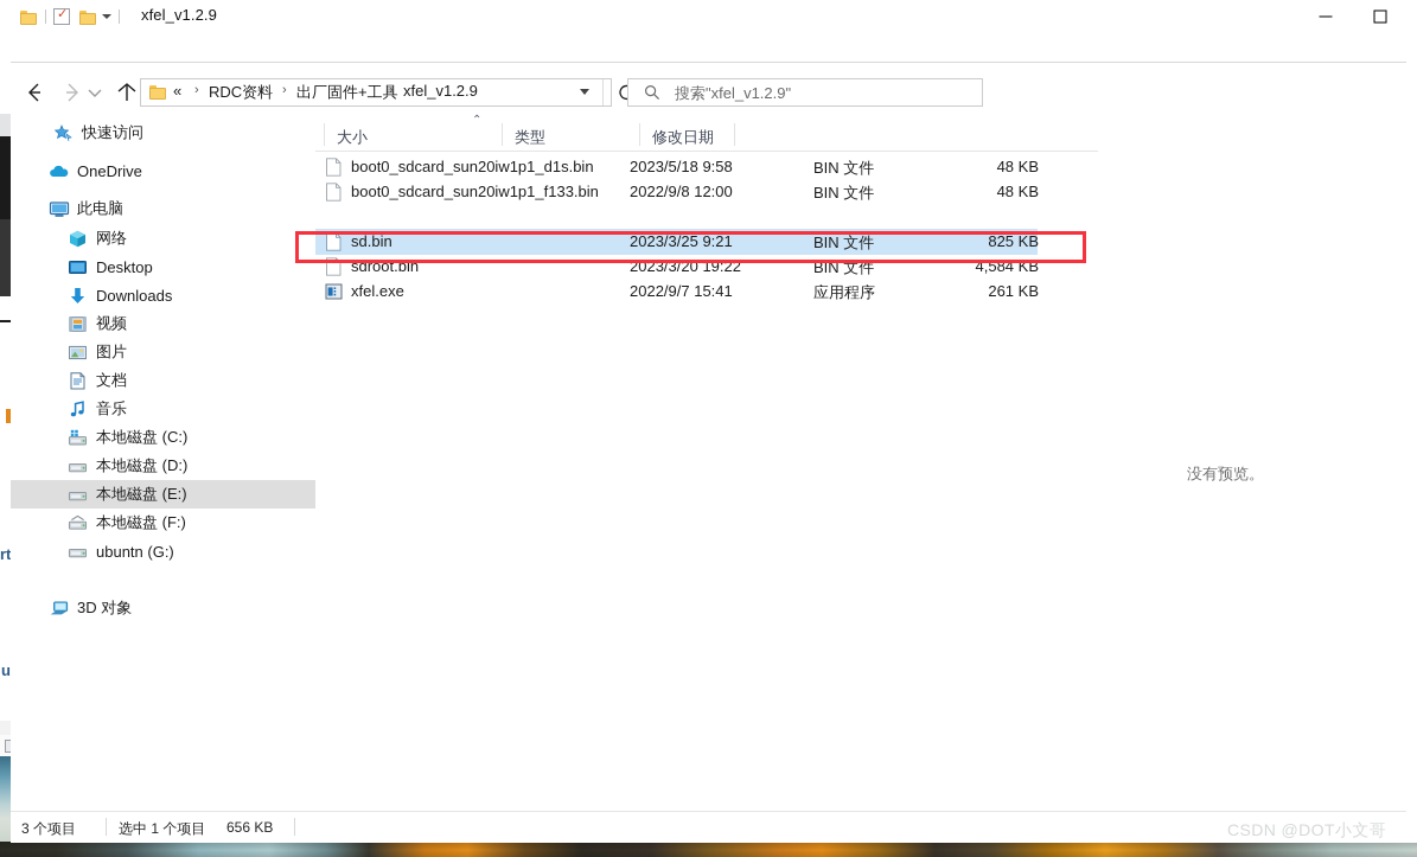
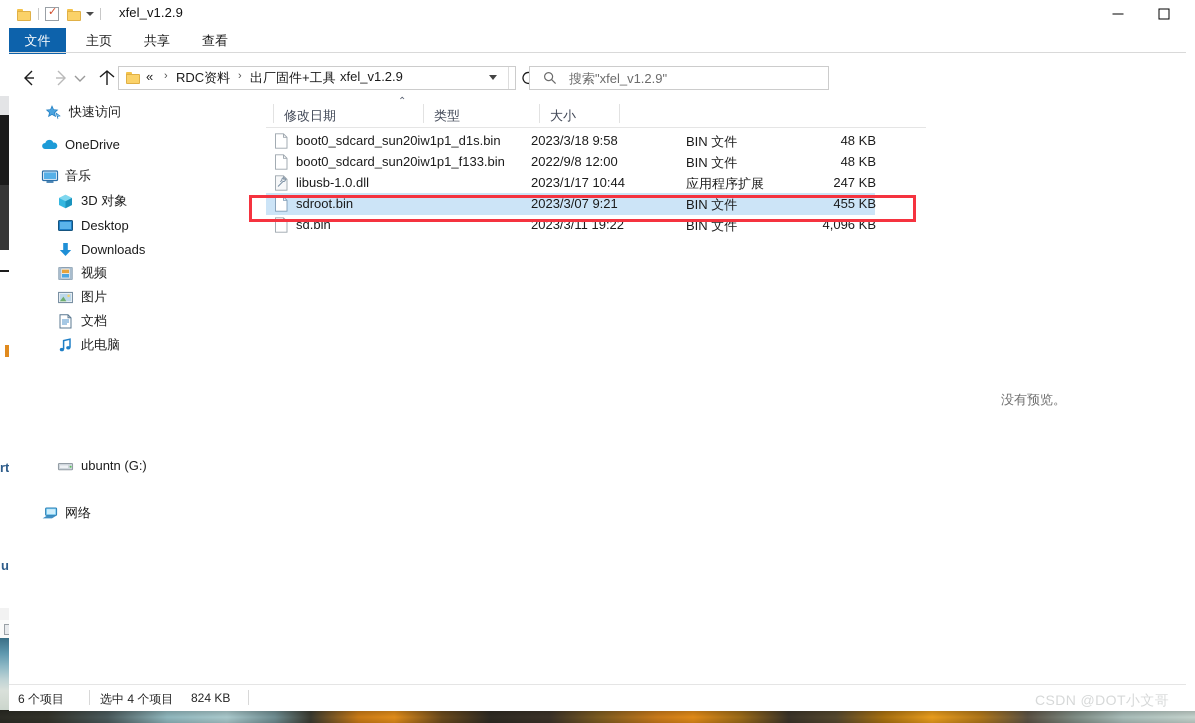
  rt
  u
  xfel_v1.2.9
+ 文件
+ 主页
+ 共享
+ 查看
  «
  ›
  RDC资料
  ›
  出厂固件+工具
  ›
  xfel_v1.2.9
  搜索"xfel_v1.2.9"
- 大小
+ 修改日期
  类型
- 修改日期
+ 大小
  ⌃
  快速访问
  OneDrive
- 此电脑
+ 音乐
- 网络
+ 3D 对象
  Desktop
  Downloads
  视频
  图片
  文档
- 音乐
+ 此电脑
- 本地磁盘 (C:)
- 本地磁盘 (D:)
- 本地磁盘 (E:)
- 本地磁盘 (F:)
  ubuntn (G:)
- 3D 对象
+ 网络
  boot0_sdcard_sun20iw1p1_d1s.bin
- 2023/5/18 9:58
+ 2023/3/18 9:58
  BIN 文件
  48 KB
  boot0_sdcard_sun20iw1p1_f133.bin
  2022/9/8 12:00
  BIN 文件
  48 KB
+ libusb-1.0.dll
+ 2023/1/17 10:44
+ 应用程序扩展
+ 247 KB
- sd.bin
+ sdroot.bin
- 2023/3/25 9:21
+ 2023/3/07 9:21
  BIN 文件
- 825 KB
+ 455 KB
- sdroot.bin
+ sd.bin
- 2023/3/20 19:22
+ 2023/3/11 19:22
  BIN 文件
- 4,584 KB
+ 4,096 KB
- xfel.exe
- 2022/9/7 15:41
- 应用程序
- 261 KB
  没有预览。
- 3 个项目
+ 6 个项目
- 选中 1 个项目
+ 选中 4 个项目
- 656 KB
+ 824 KB
  CSDN @DOT小文哥
